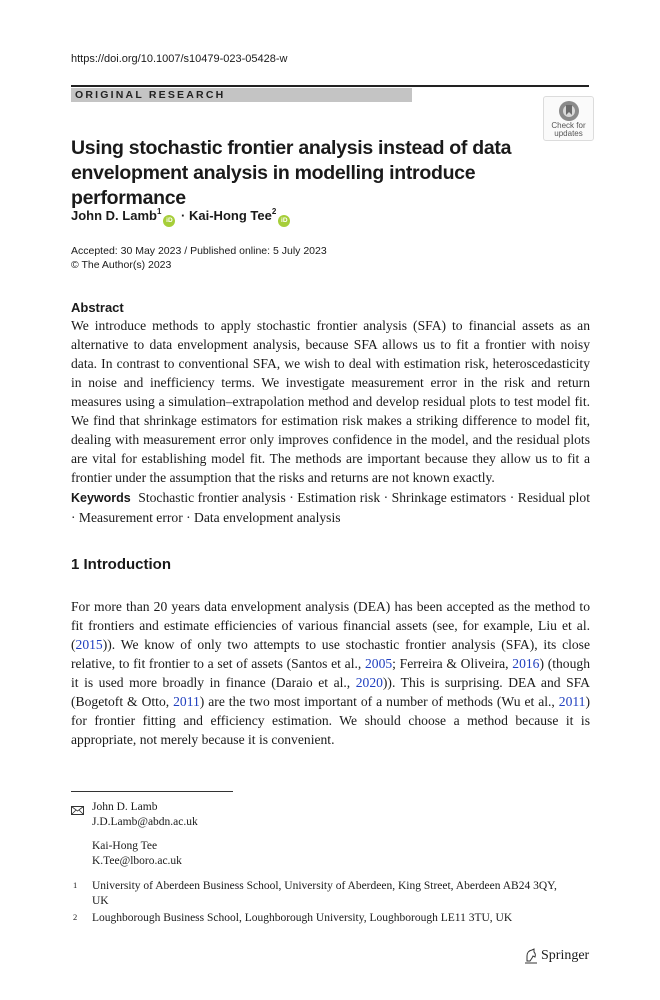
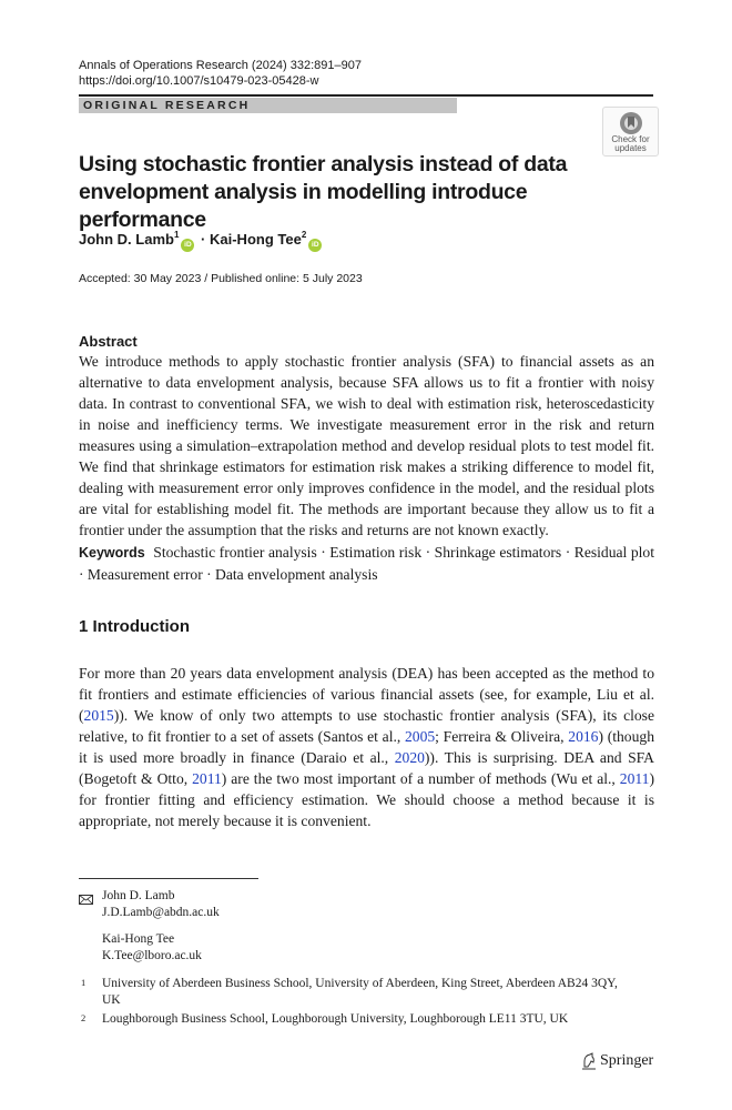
+ Annals of Operations Research (2024) 332:891–907
  https://doi.org/10.1007/s10479-023-05428-w
  ORIGINAL RESEARCH
  Check for
  updates
  Using stochastic frontier analysis instead of data envelopment analysis in modelling introduce performance
  John D. Lamb1 · Kai-Hong Tee2
  Accepted: 30 May 2023 / Published online: 5 July 2023
- © The Author(s) 2023
  Abstract
  We introduce methods to apply stochastic frontier analysis (SFA) to financial assets as an alternative to data envelopment analysis, because SFA allows us to fit a frontier with noisy data. In contrast to conventional SFA, we wish to deal with estimation risk, heteroscedasticity in noise and inefficiency terms. We investigate measurement error in the risk and return measures using a simulation–extrapolation method and develop residual plots to test model fit. We find that shrinkage estimators for estimation risk makes a striking difference to model fit, dealing with measurement error only improves confidence in the model, and the residual plots are vital for establishing model fit. The methods are important because they allow us to fit a frontier under the assumption that the risks and returns are not known exactly.
  Keywords Stochastic frontier analysis · Estimation risk · Shrinkage estimators · Residual plot · Measurement error · Data envelopment analysis
  1 Introduction
  For more than 20 years data envelopment analysis (DEA) has been accepted as the method to fit frontiers and estimate efficiencies of various financial assets (see, for example, Liu et al. (2015)). We know of only two attempts to use stochastic frontier analysis (SFA), its close relative, to fit frontier to a set of assets (Santos et al., 2005; Ferreira & Oliveira, 2016) (though it is used more broadly in finance (Daraio et al., 2020)). This is surprising. DEA and SFA (Bogetoft & Otto, 2011) are the two most important of a number of methods (Wu et al., 2011) for frontier fitting and efficiency estimation. We should choose a method because it is appropriate, not merely because it is convenient.
  John D. Lamb
  J.D.Lamb@abdn.ac.uk
  Kai-Hong Tee
  K.Tee@lboro.ac.uk
  1
  University of Aberdeen Business School, University of Aberdeen, King Street, Aberdeen AB24 3QY, UK
  2
  Loughborough Business School, Loughborough University, Loughborough LE11 3TU, UK
  Springer
